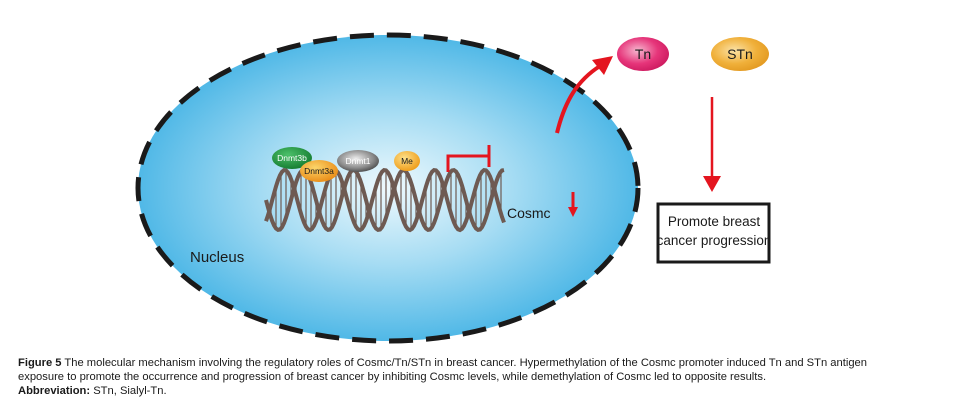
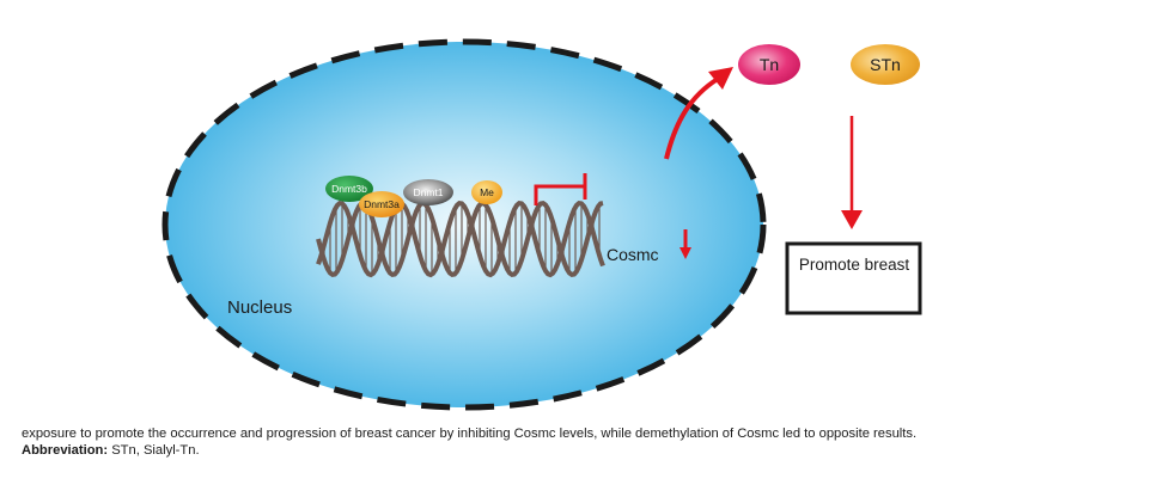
  Nucleus
  Dnmt3b
  Dnmt3a
  Dnmt1
  Me
  Cosmc
  Tn
  STn
  Promote breast
- cancer progression
- Figure 5 The molecular mechanism involving the regulatory roles of Cosmc/Tn/STn in breast cancer. Hypermethylation of the Cosmc promoter induced Tn and STn antigen
  exposure to promote the occurrence and progression of breast cancer by inhibiting Cosmc levels, while demethylation of Cosmc led to opposite results.
  Abbreviation: STn, Sialyl-Tn.
